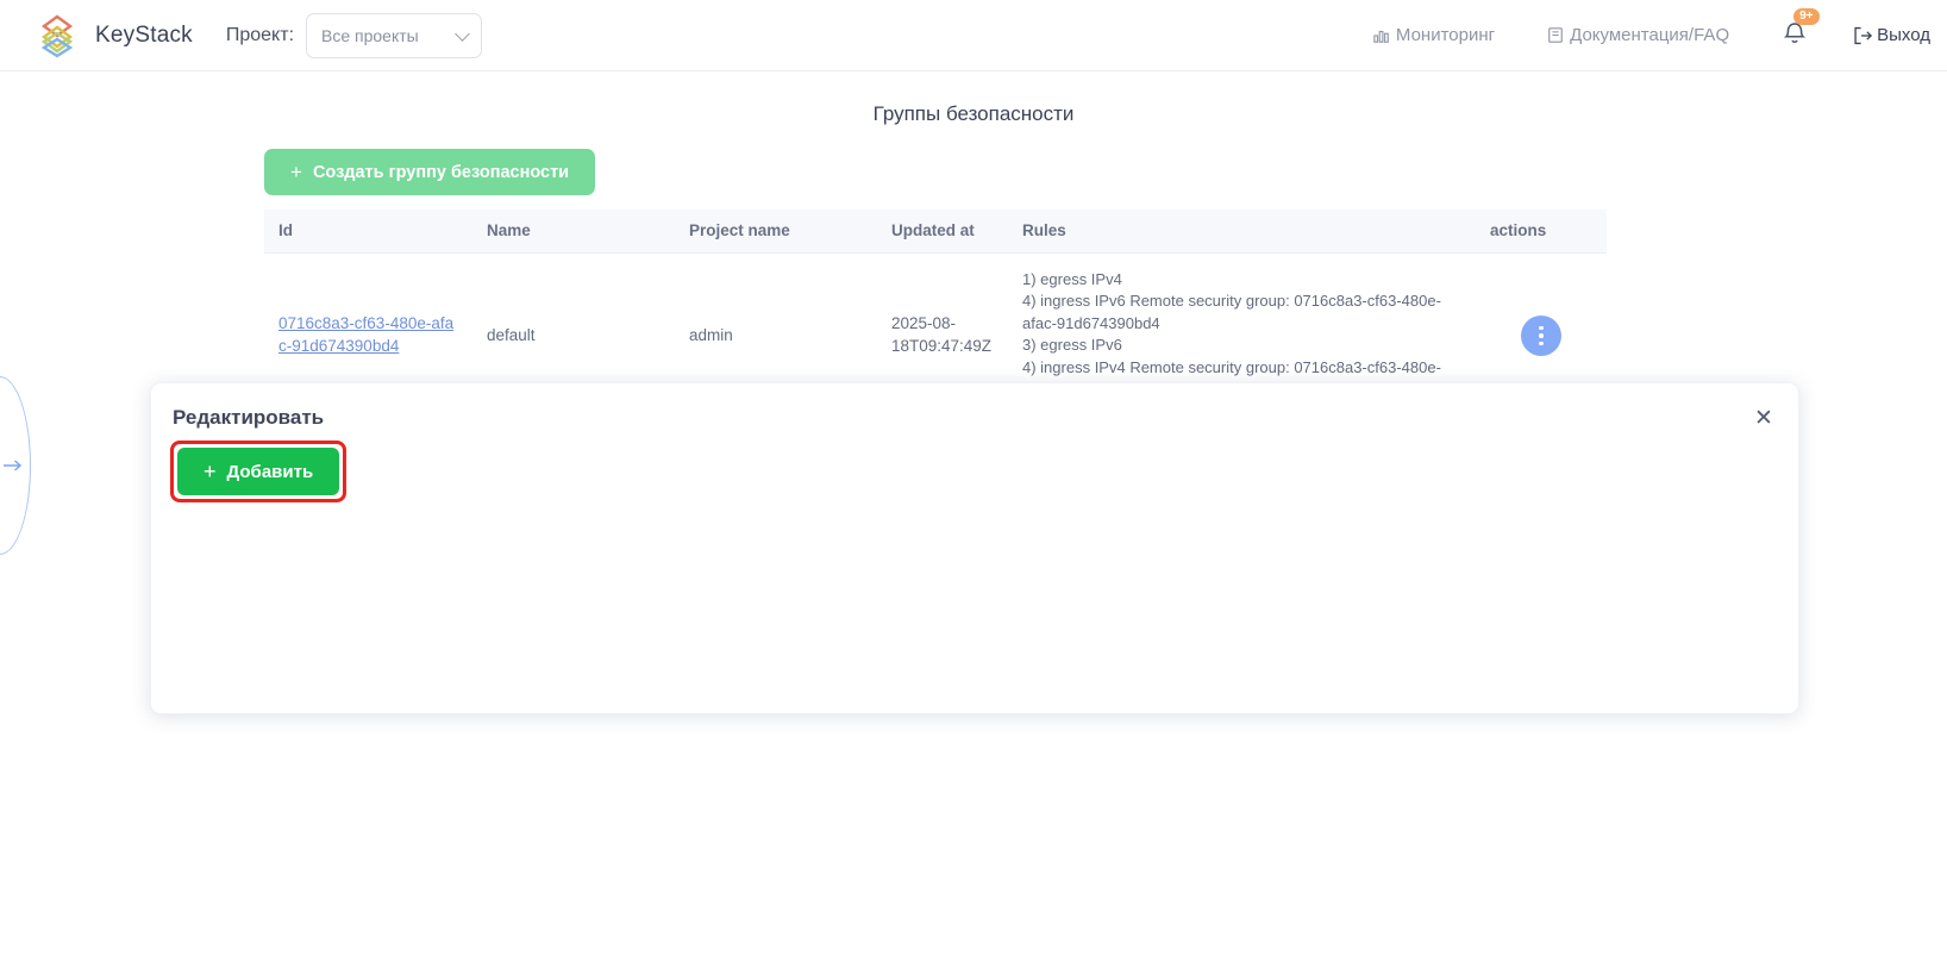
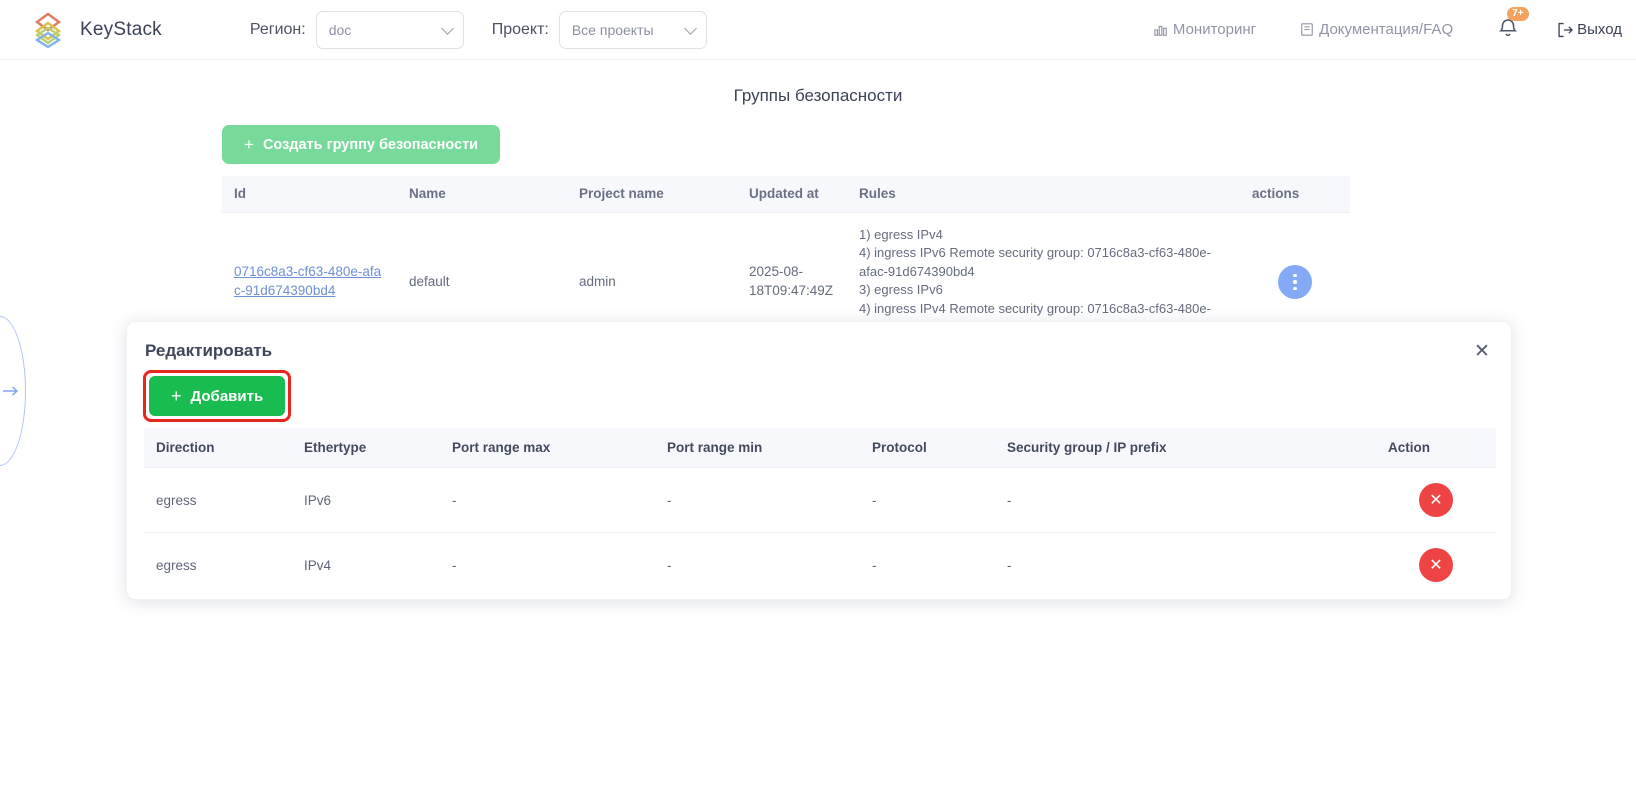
  KeyStack
+ Регион:
+ doc
  Проект:
  Все проекты
  Мониторинг
  Документация/FAQ
- 9+
+ 7+
  Выход
  Группы безопасности
  +
  Создать группу безопасности
  Id	Name	Project name	Updated at	Rules	actions
  0716c8a3-cf63-480e-afac-91d674390bd4	default	admin	2025-08-18T09:47:49Z	1) egress IPv4 4) ingress IPv6 Remote security group: 0716c8a3-cf63-480e-afac-91d674390bd4 3) egress IPv6 4) ingress IPv4 Remote security group: 0716c8a3-cf63-480e-
  Редактировать
  ✕
  +
  Добавить
+ Direction	Ethertype	Port range max	Port range min	Protocol	Security group / IP prefix	Action
+ egress	IPv6	-	-	-	-	✕
+ egress	IPv4	-	-	-	-	✕
